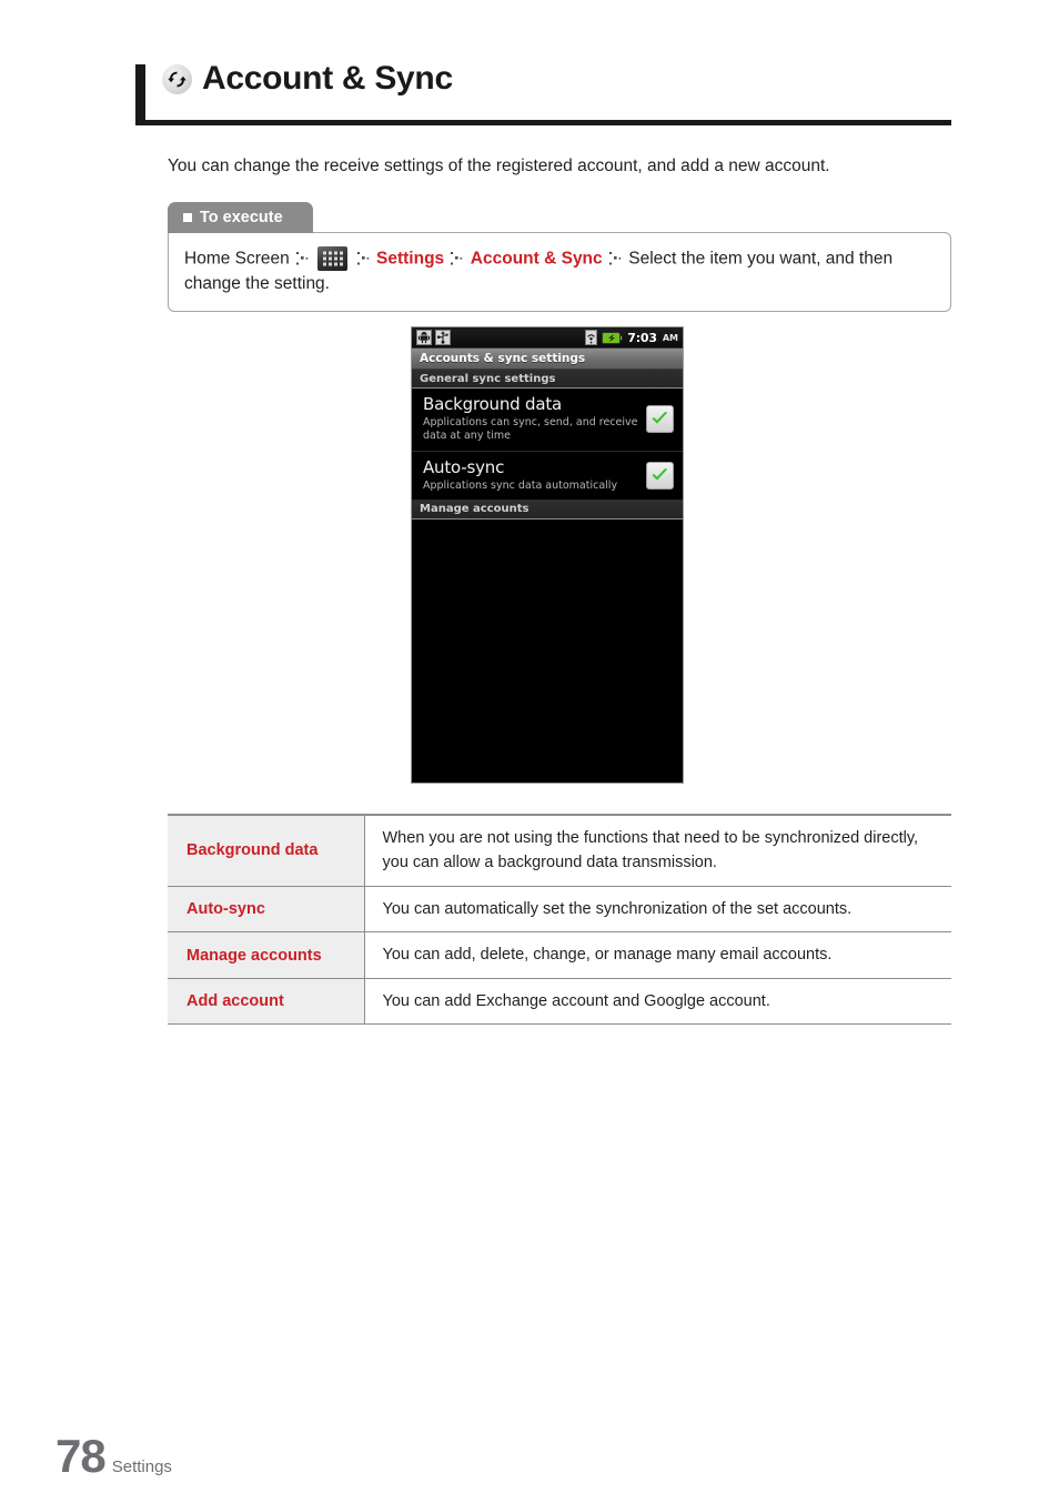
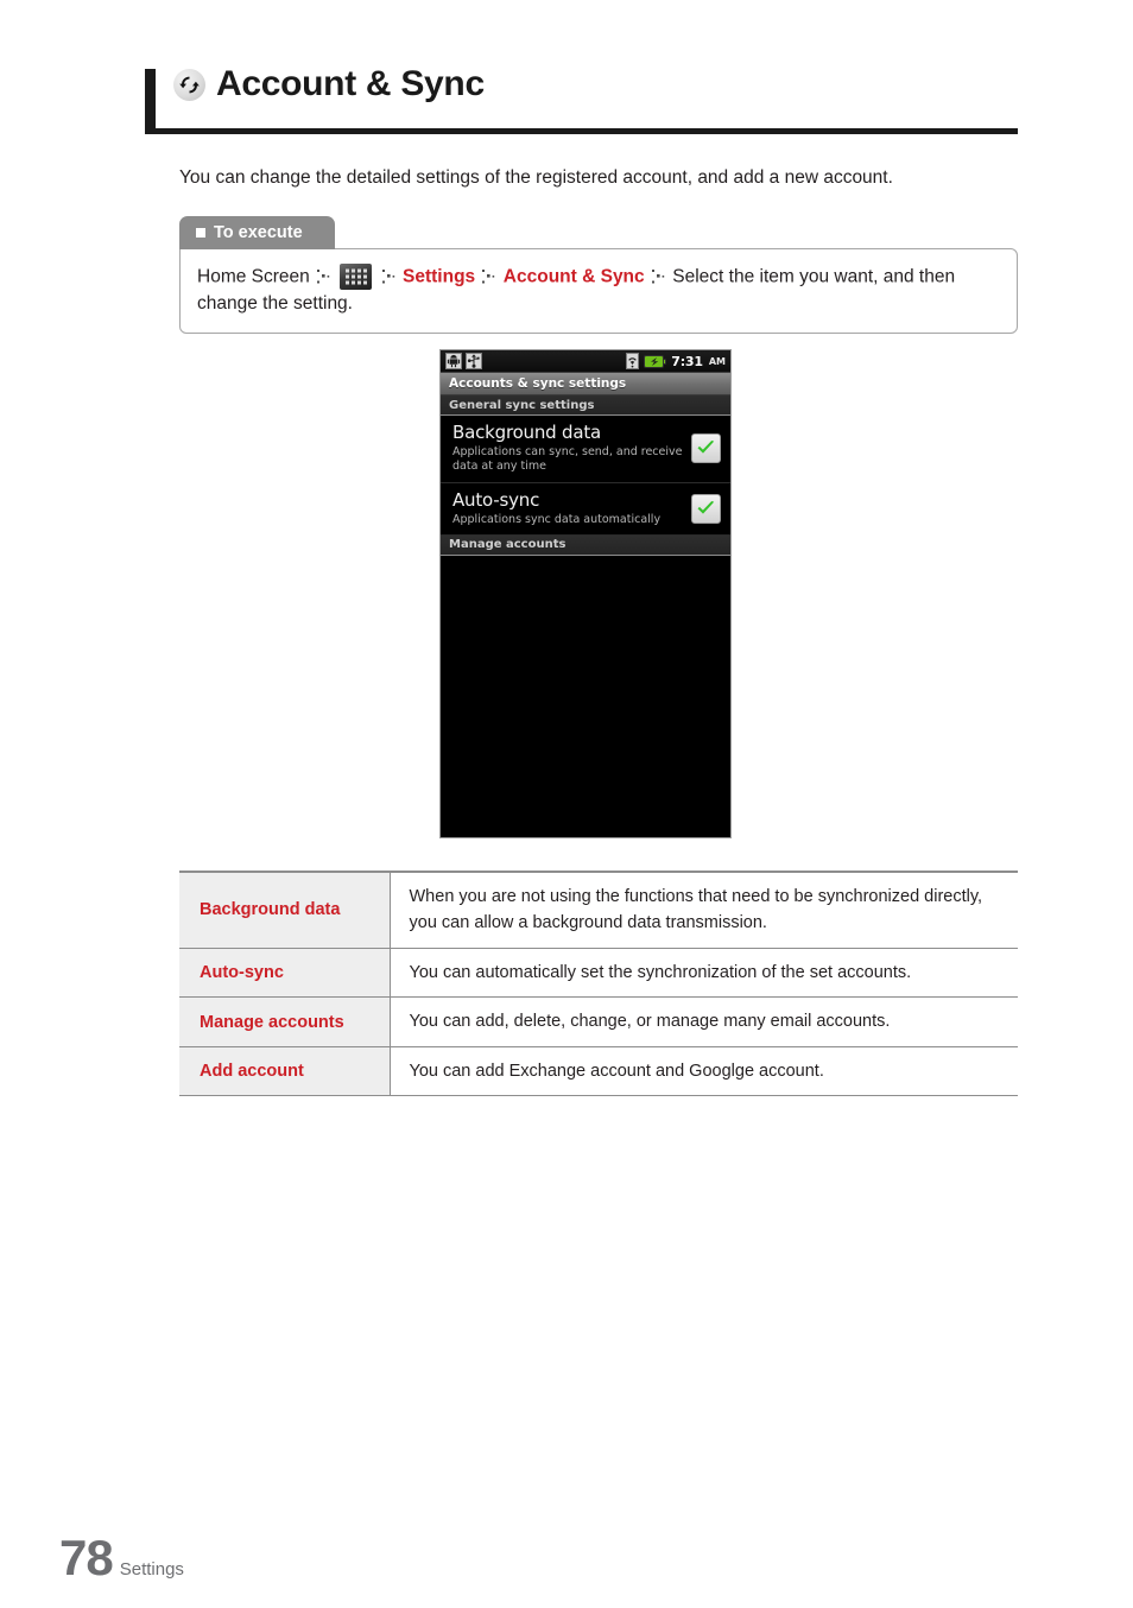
  Account & Sync
- You can change the receive settings of the registered account, and add a new account.
+ You can change the detailed settings of the registered account, and add a new account.
  To execute
  Home Screen Settings Account & Sync Select the item you want, and then change the setting.
- 7:03
+ 7:31
  AM
  Accounts & sync settings
  General sync settings
  Background data
  Applications can sync, send, and receive data at any time
  Auto-sync
  Applications sync data automatically
  Manage accounts
  Background data	When you are not using the functions that need to be synchronized directly, you can allow a background data transmission.
  Auto-sync	You can automatically set the synchronization of the set accounts.
  Manage accounts	You can add, delete, change, or manage many email accounts.
  Add account	You can add Exchange account and Googlge account.
  78
  Settings
